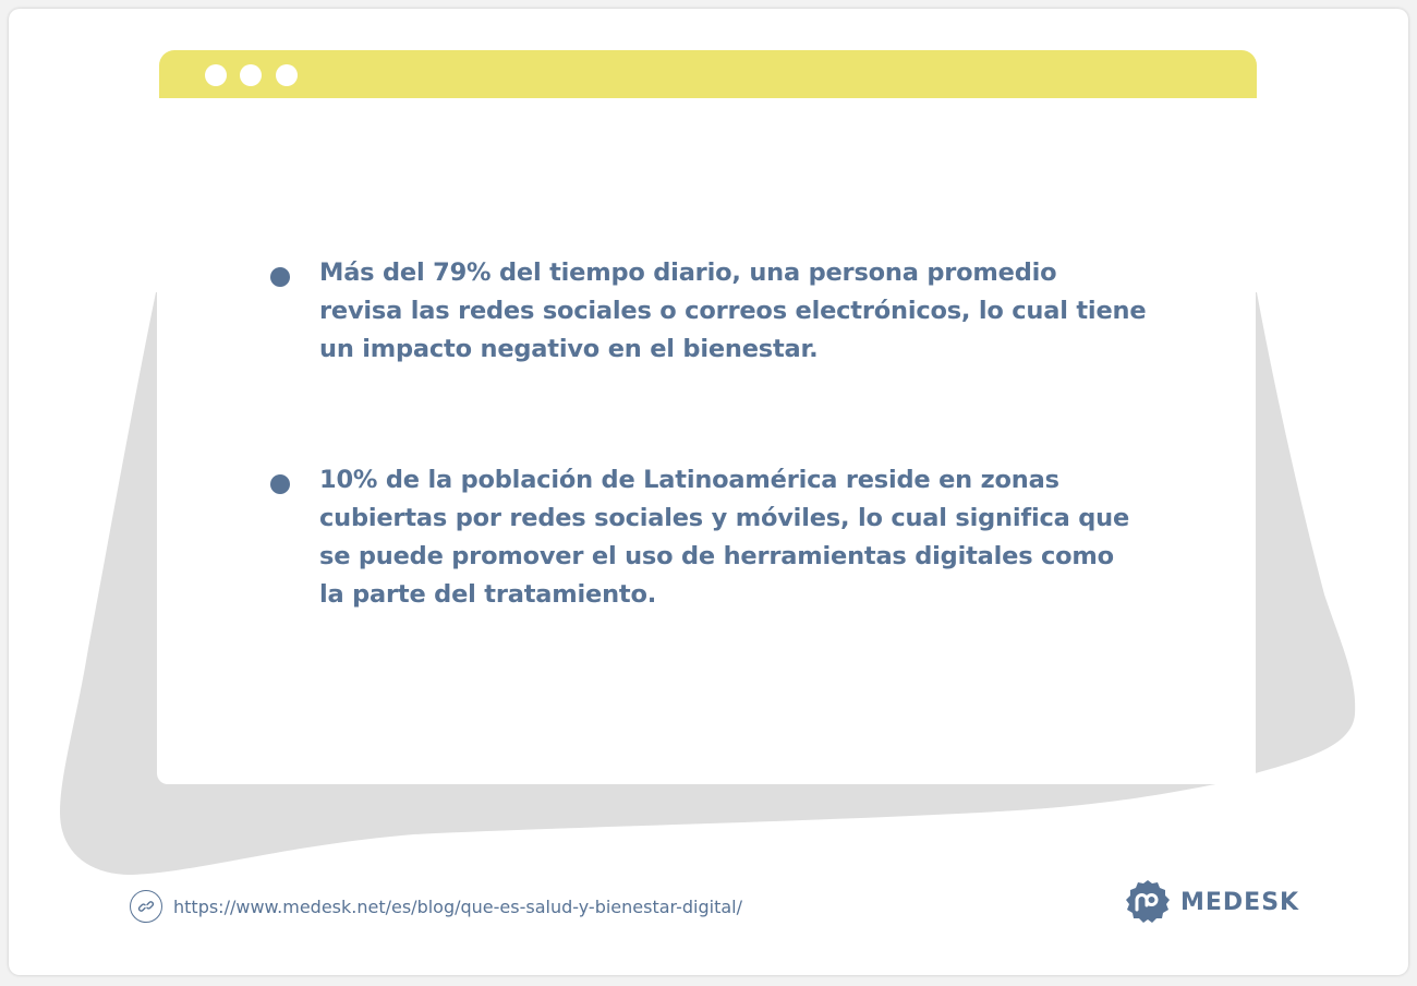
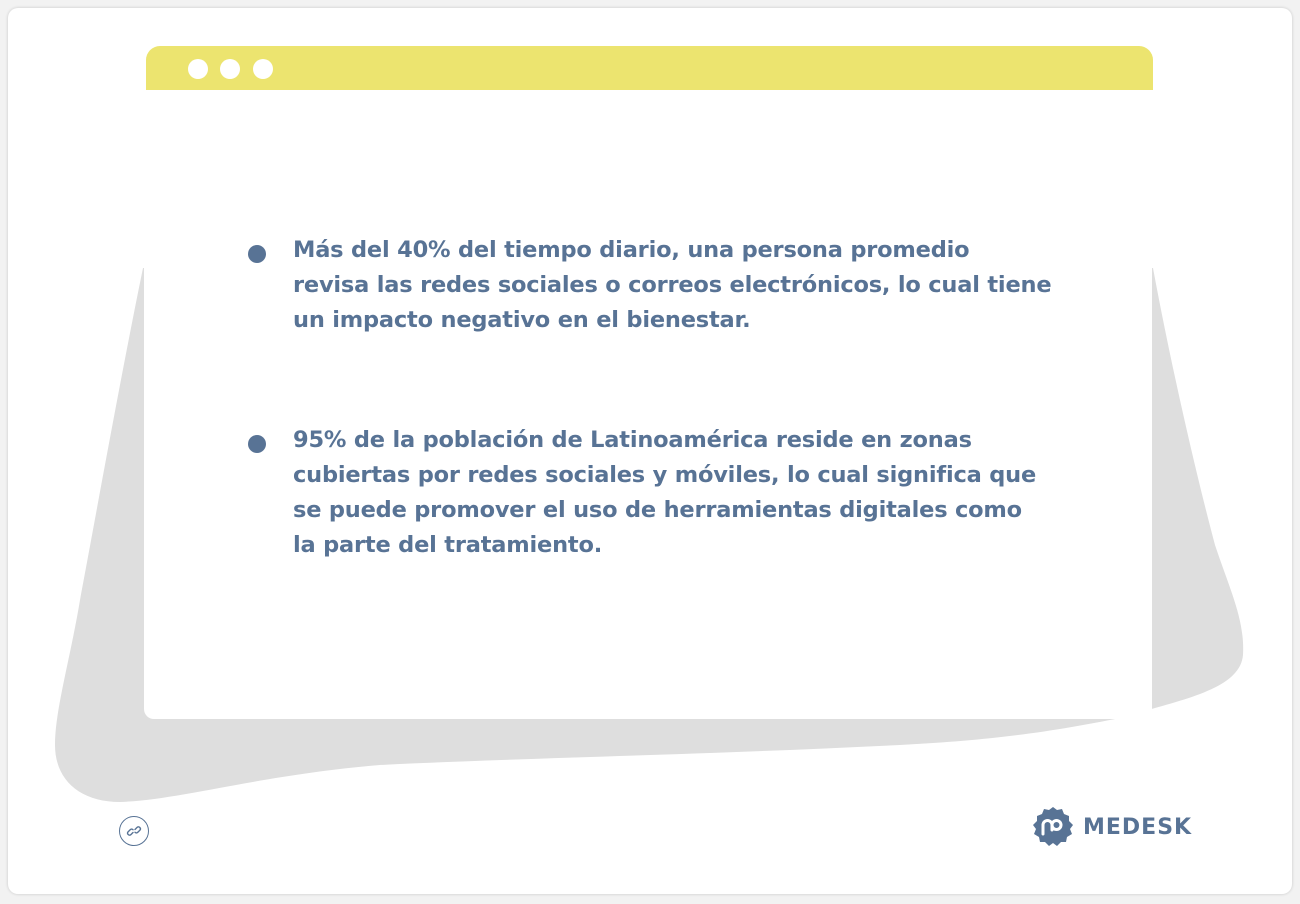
- Más del 79% del tiempo diario, una persona promedio revisa las redes sociales o correos electrónicos, lo cual tiene un impacto negativo en el bienestar.
+ Más del 40% del tiempo diario, una persona promedio revisa las redes sociales o correos electrónicos, lo cual tiene un impacto negativo en el bienestar.
- 10% de la población de Latinoamérica reside en zonas cubiertas por redes sociales y móviles, lo cual significa que se puede promover el uso de herramientas digitales como la parte del tratamiento.
+ 95% de la población de Latinoamérica reside en zonas cubiertas por redes sociales y móviles, lo cual significa que se puede promover el uso de herramientas digitales como la parte del tratamiento.
- https://www.medesk.net/es/blog/que-es-salud-y-bienestar-digital/
  MEDESK
